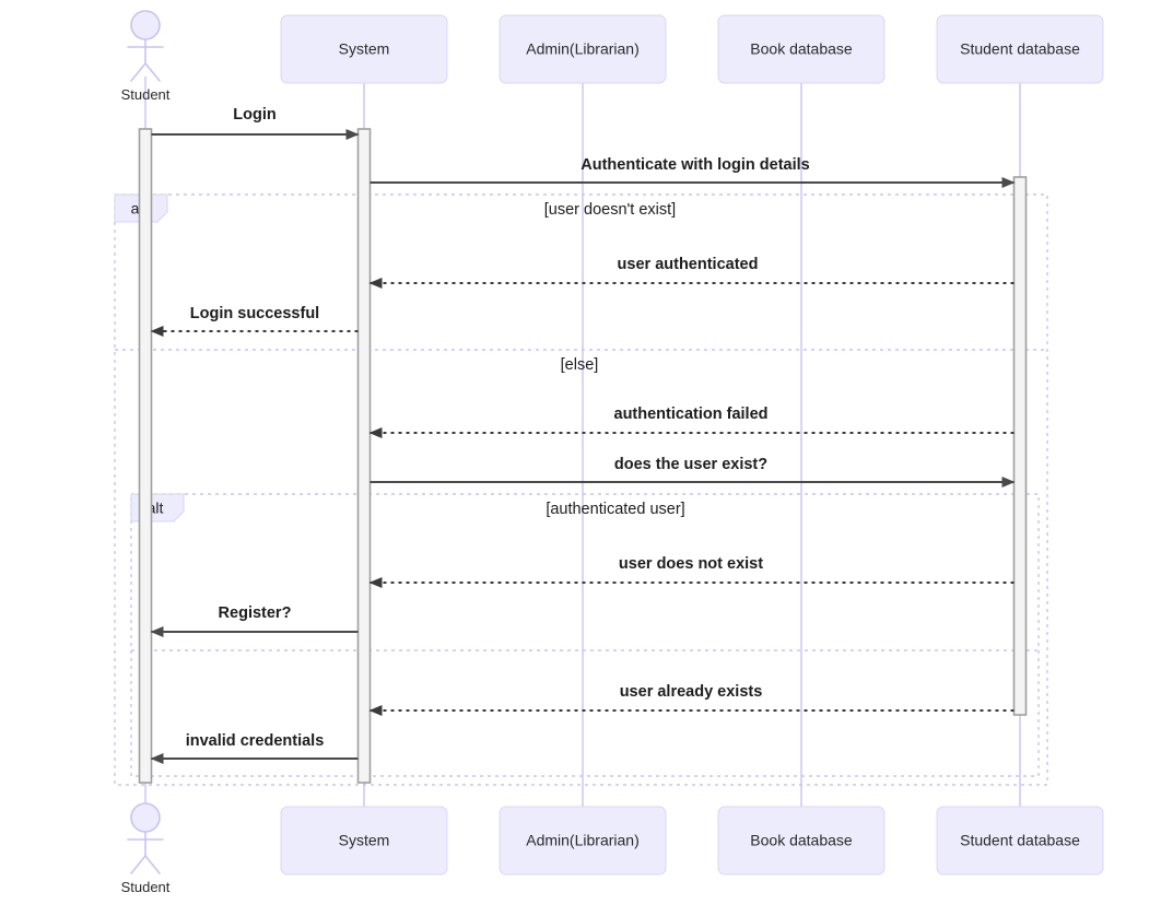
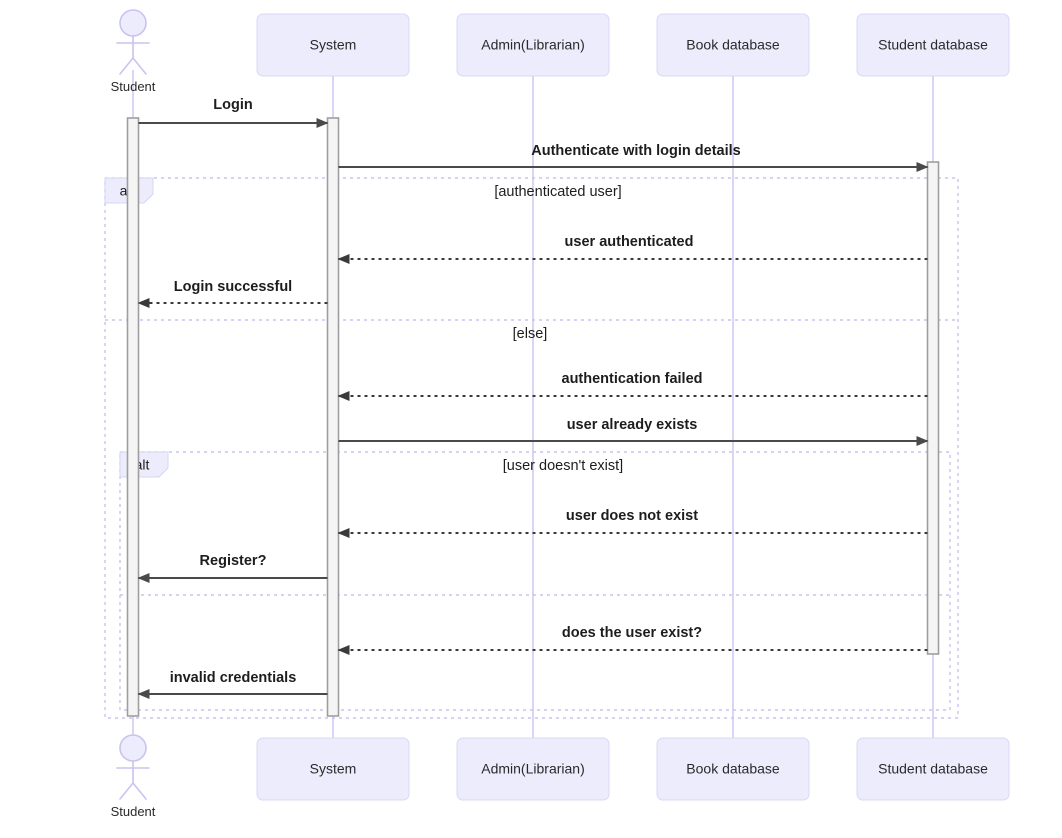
- [user doesn't exist]
+ [authenticated user]
  [else]
- [authenticated user]
+ [user doesn't exist]
  Login
  Authenticate with login details
  user authenticated
  Login successful
  authentication failed
- does the user exist?
+ user already exists
  user does not exist
  Register?
- user already exists
+ does the user exist?
  invalid credentials
  Student
  System
  Admin(Librarian)
  Book database
  Student database
  Student
  System
  Admin(Librarian)
  Book database
  Student database
